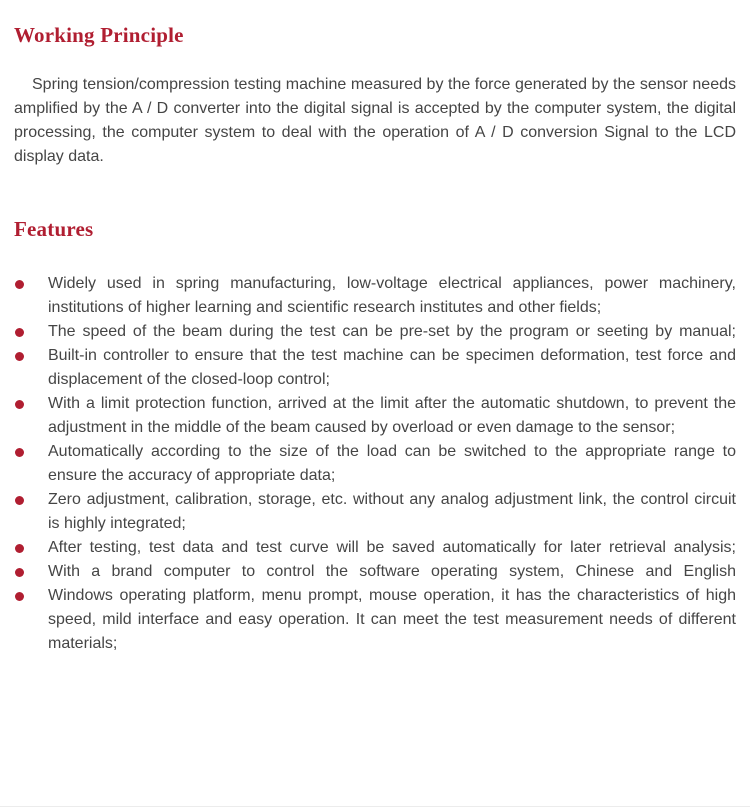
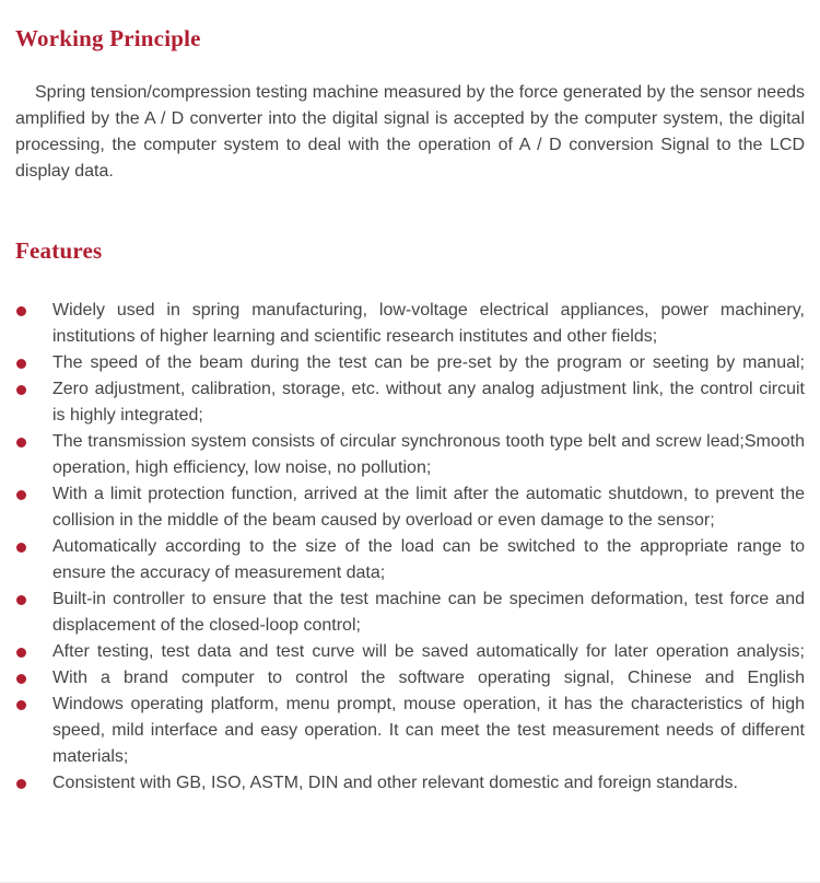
  Working Principle
  Spring tension/compression testing machine measured by the force generated by the sensor needs amplified by the A / D converter into the digital signal is accepted by the computer system, the digital processing, the computer system to deal with the operation of A / D conversion Signal to the LCD display data.
  Features
  Widely used in spring manufacturing, low-voltage electrical appliances, power machinery, institutions of higher learning and scientific research institutes and other fields;
  The speed of the beam during the test can be pre-set by the program or seeting by manual;
- Built-in controller to ensure that the test machine can be specimen deformation, test force and displacement of the closed-loop control;
+ Zero adjustment, calibration, storage, etc. without any analog adjustment link, the control circuit is highly integrated;
+ The transmission system consists of circular synchronous tooth type belt and screw lead;Smooth operation, high efficiency, low noise, no pollution;
- With a limit protection function, arrived at the limit after the automatic shutdown, to prevent the adjustment in the middle of the beam caused by overload or even damage to the sensor;
+ With a limit protection function, arrived at the limit after the automatic shutdown, to prevent the collision in the middle of the beam caused by overload or even damage to the sensor;
- Automatically according to the size of the load can be switched to the appropriate range to ensure the accuracy of appropriate data;
+ Automatically according to the size of the load can be switched to the appropriate range to ensure the accuracy of measurement data;
- Zero adjustment, calibration, storage, etc. without any analog adjustment link, the control circuit is highly integrated;
+ Built-in controller to ensure that the test machine can be specimen deformation, test force and displacement of the closed-loop control;
- After testing, test data and test curve will be saved automatically for later retrieval analysis;
+ After testing, test data and test curve will be saved automatically for later operation analysis;
- With a brand computer to control the software operating system, Chinese and English
+ With a brand computer to control the software operating signal, Chinese and English
  Windows operating platform, menu prompt, mouse operation, it has the characteristics of high speed, mild interface and easy operation. It can meet the test measurement needs of different materials;
+ Consistent with GB, ISO, ASTM, DIN and other relevant domestic and foreign standards.
